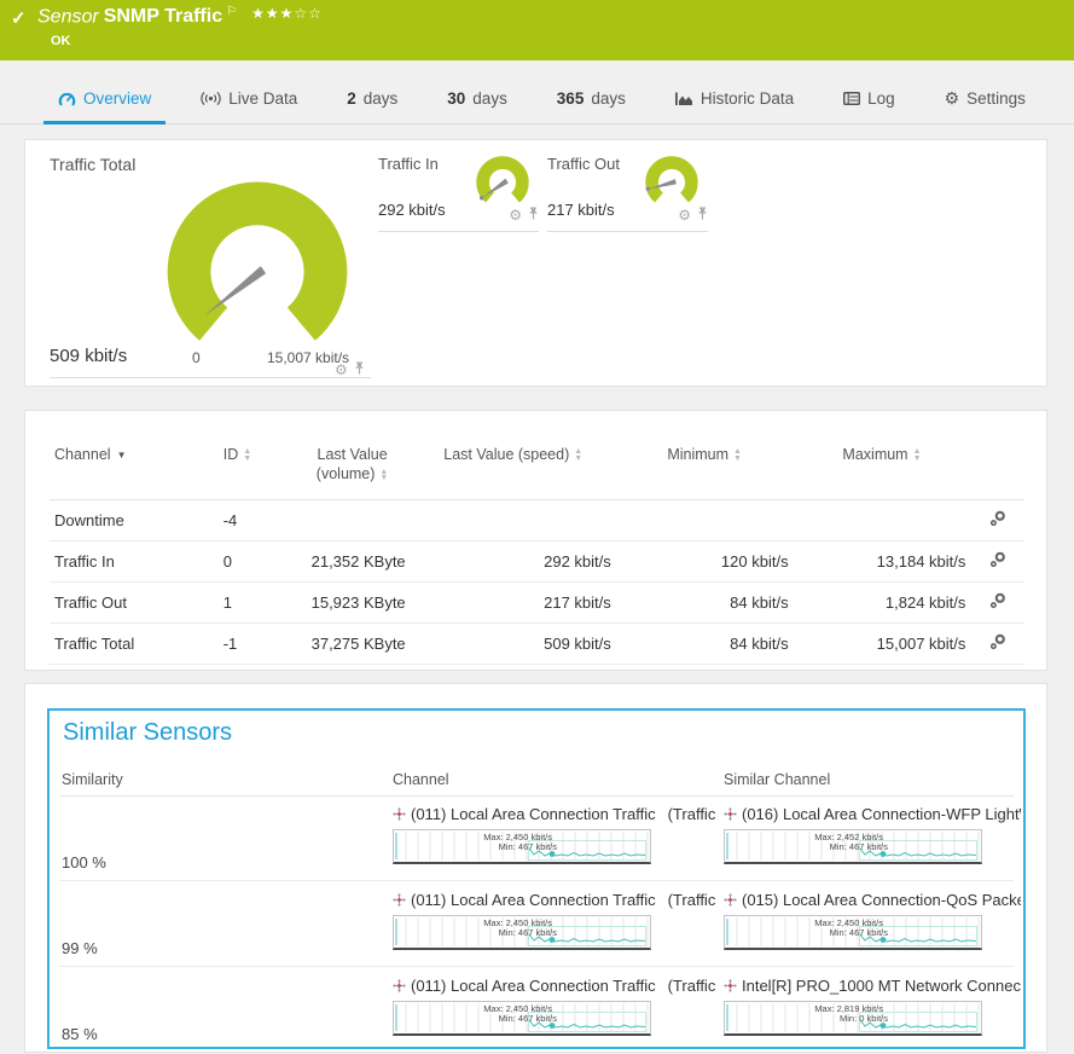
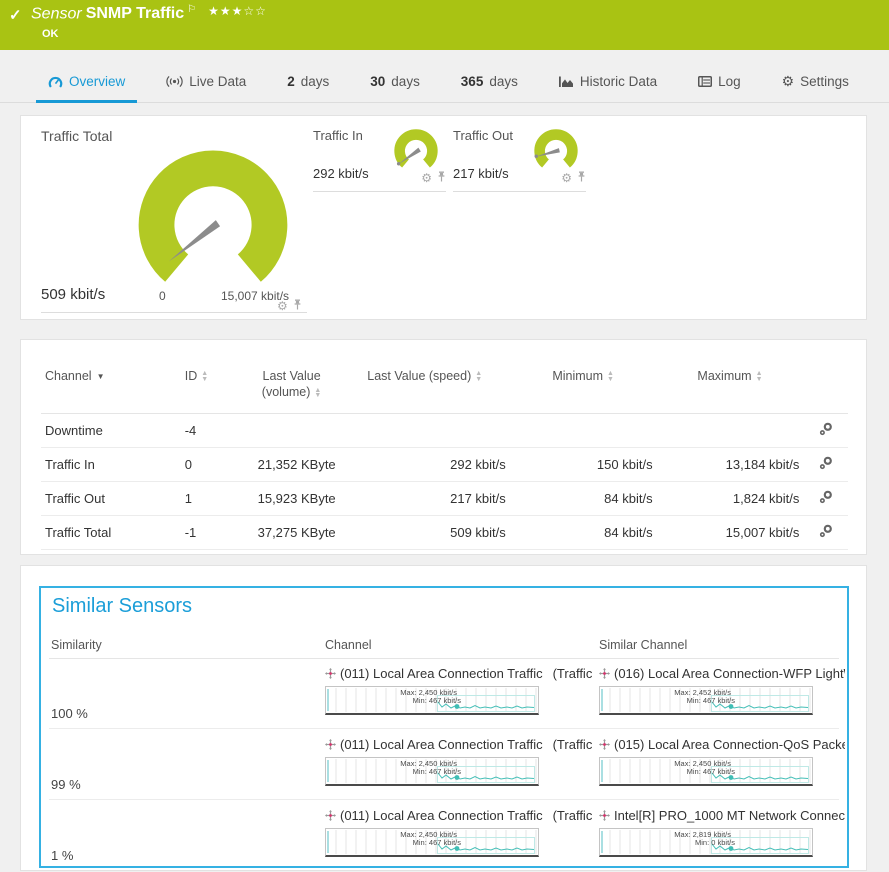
  ✓
  Sensor SNMP Traffic ⚐ ★★★☆☆
  OK
  Overview
  Live Data
  2
  days
  30
  days
  365
  days
  Historic Data
  Log
  ⚙
  Settings
  Traffic Total
  509 kbit/s
  0
  15,007 kbit/s
  ⚙
  Traffic In
  292 kbit/s
  ⚙
  Traffic Out
  217 kbit/s
  ⚙
  Channel ▼	ID	Last Value (volume)	Last Value (speed)	Minimum	Maximum
  Downtime	-4
- Traffic In	0	21,352 KByte	292 kbit/s	120 kbit/s	13,184 kbit/s
+ Traffic In	0	21,352 KByte	292 kbit/s	150 kbit/s	13,184 kbit/s
  Traffic Out	1	15,923 KByte	217 kbit/s	84 kbit/s	1,824 kbit/s
  Traffic Total	-1	37,275 KByte	509 kbit/s	84 kbit/s	15,007 kbit/s
  Similar Sensors
  Similarity
  Channel
  Similar Channel
  100 %
  (011) Local Area Connection Traffic (Traffic
  Max: 2,450 kbit/s
  Min: 467 kbit/s
  (016) Local Area Connection-WFP Light
  Max: 2,452 kbit/s
  Min: 467 kbit/s
  99 %
  (011) Local Area Connection Traffic (Traffic
  Max: 2,450 kbit/s
  Min: 467 kbit/s
  (015) Local Area Connection-QoS Pack
  Max: 2,450 kbit/s
  Min: 467 kbit/s
- 85 %
+ 1 %
  (011) Local Area Connection Traffic (Traffic
  Max: 2,450 kbit/s
  Min: 467 kbit/s
  Intel[R] PRO_1000 MT Network Connec
  Max: 2,819 kbit/s
  Min: 0 kbit/s
